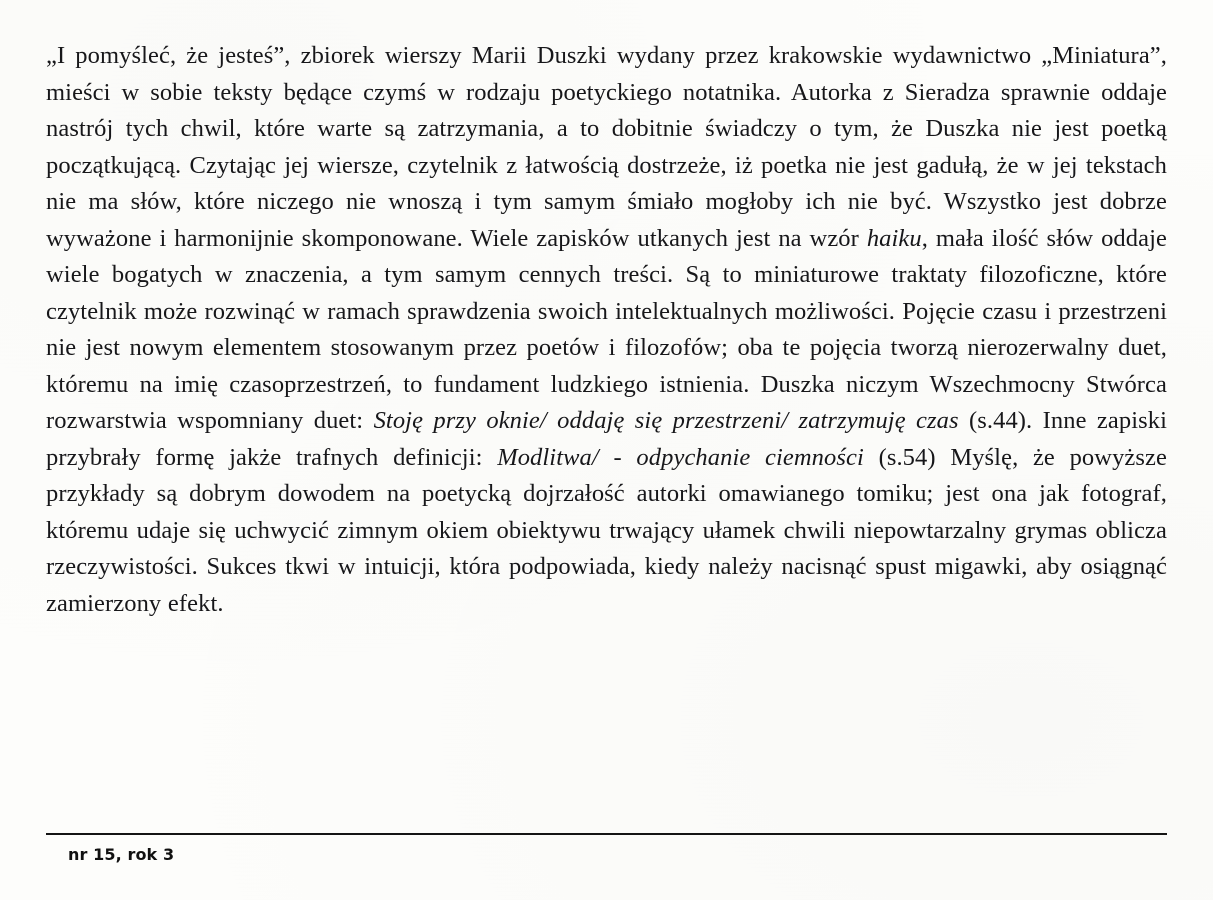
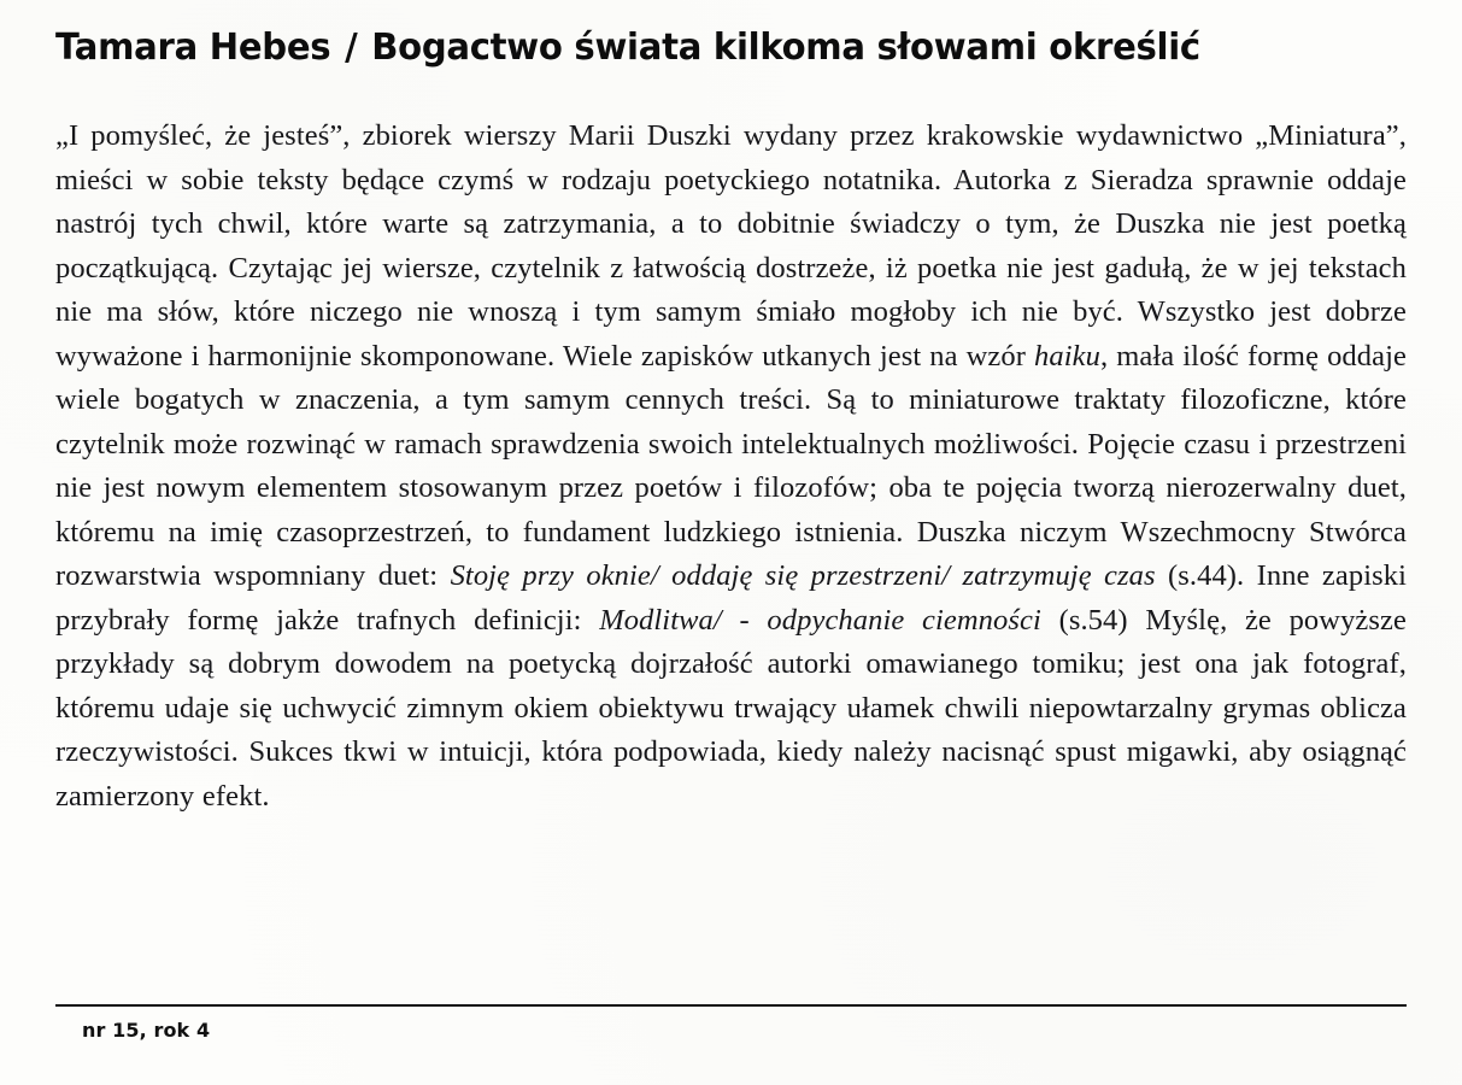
+ Tamara Hebes / Bogactwo świata kilkoma słowami określić
- „I pomyśleć, że jesteś”, zbiorek wierszy Marii Duszki wydany przez krakowskie wydawnictwo „Miniatura”, mieści w sobie teksty będące czymś w rodzaju poetyckiego notatnika. Autorka z Sieradza sprawnie oddaje nastrój tych chwil, które warte są zatrzymania, a to dobitnie świadczy o tym, że Duszka nie jest poetką początkującą. Czytając jej wiersze, czytelnik z łatwością dostrzeże, iż poetka nie jest gadułą, że w jej tekstach nie ma słów, które niczego nie wnoszą i tym samym śmiało mogłoby ich nie być. Wszystko jest dobrze wyważone i harmonijnie skomponowane. Wiele zapisków utkanych jest na wzór haiku, mała ilość słów oddaje wiele bogatych w znaczenia, a tym samym cennych treści. Są to miniaturowe traktaty filozoficzne, które czytelnik może rozwinąć w ramach sprawdzenia swoich intelektualnych możliwości. Pojęcie czasu i przestrzeni nie jest nowym elementem stosowanym przez poetów i filozofów; oba te pojęcia tworzą nierozerwalny duet, któremu na imię czasoprzestrzeń, to fundament ludzkiego istnienia. Duszka niczym Wszechmocny Stwórca rozwarstwia wspomniany duet: Stoję przy oknie/ oddaję się przestrzeni/ zatrzymuję czas (s.44). Inne zapiski przybrały formę jakże trafnych definicji: Modlitwa/ - odpychanie ciemności (s.54) Myślę, że powyższe przykłady są dobrym dowodem na poetycką dojrzałość autorki omawianego tomiku; jest ona jak fotograf, któremu udaje się uchwycić zimnym okiem obiektywu trwający ułamek chwili niepowtarzalny grymas oblicza rzeczywistości. Sukces tkwi w intuicji, która podpowiada, kiedy należy nacisnąć spust migawki, aby osiągnąć zamierzony efekt.
+ „I pomyśleć, że jesteś”, zbiorek wierszy Marii Duszki wydany przez krakowskie wydawnictwo „Miniatura”, mieści w sobie teksty będące czymś w rodzaju poetyckiego notatnika. Autorka z Sieradza sprawnie oddaje nastrój tych chwil, które warte są zatrzymania, a to dobitnie świadczy o tym, że Duszka nie jest poetką początkującą. Czytając jej wiersze, czytelnik z łatwością dostrzeże, iż poetka nie jest gadułą, że w jej tekstach nie ma słów, które niczego nie wnoszą i tym samym śmiało mogłoby ich nie być. Wszystko jest dobrze wyważone i harmonijnie skomponowane. Wiele zapisków utkanych jest na wzór haiku, mała ilość formę oddaje wiele bogatych w znaczenia, a tym samym cennych treści. Są to miniaturowe traktaty filozoficzne, które czytelnik może rozwinąć w ramach sprawdzenia swoich intelektualnych możliwości. Pojęcie czasu i przestrzeni nie jest nowym elementem stosowanym przez poetów i filozofów; oba te pojęcia tworzą nierozerwalny duet, któremu na imię czasoprzestrzeń, to fundament ludzkiego istnienia. Duszka niczym Wszechmocny Stwórca rozwarstwia wspomniany duet: Stoję przy oknie/ oddaję się przestrzeni/ zatrzymuję czas (s.44). Inne zapiski przybrały formę jakże trafnych definicji: Modlitwa/ - odpychanie ciemności (s.54) Myślę, że powyższe przykłady są dobrym dowodem na poetycką dojrzałość autorki omawianego tomiku; jest ona jak fotograf, któremu udaje się uchwycić zimnym okiem obiektywu trwający ułamek chwili niepowtarzalny grymas oblicza rzeczywistości. Sukces tkwi w intuicji, która podpowiada, kiedy należy nacisnąć spust migawki, aby osiągnąć zamierzony efekt.
- nr 15, rok 3
+ nr 15, rok 4
